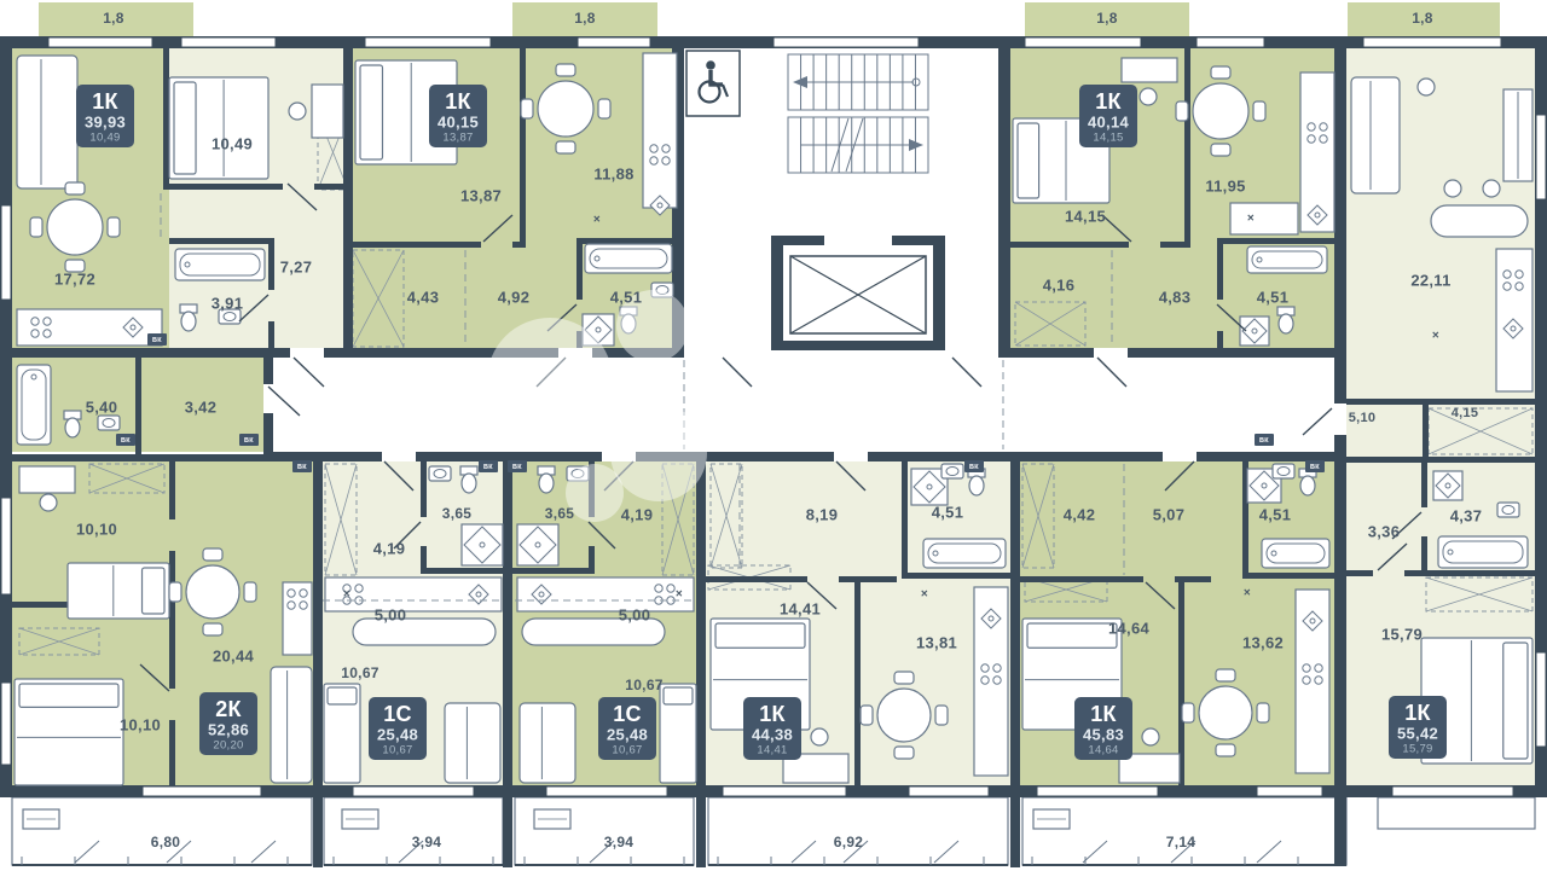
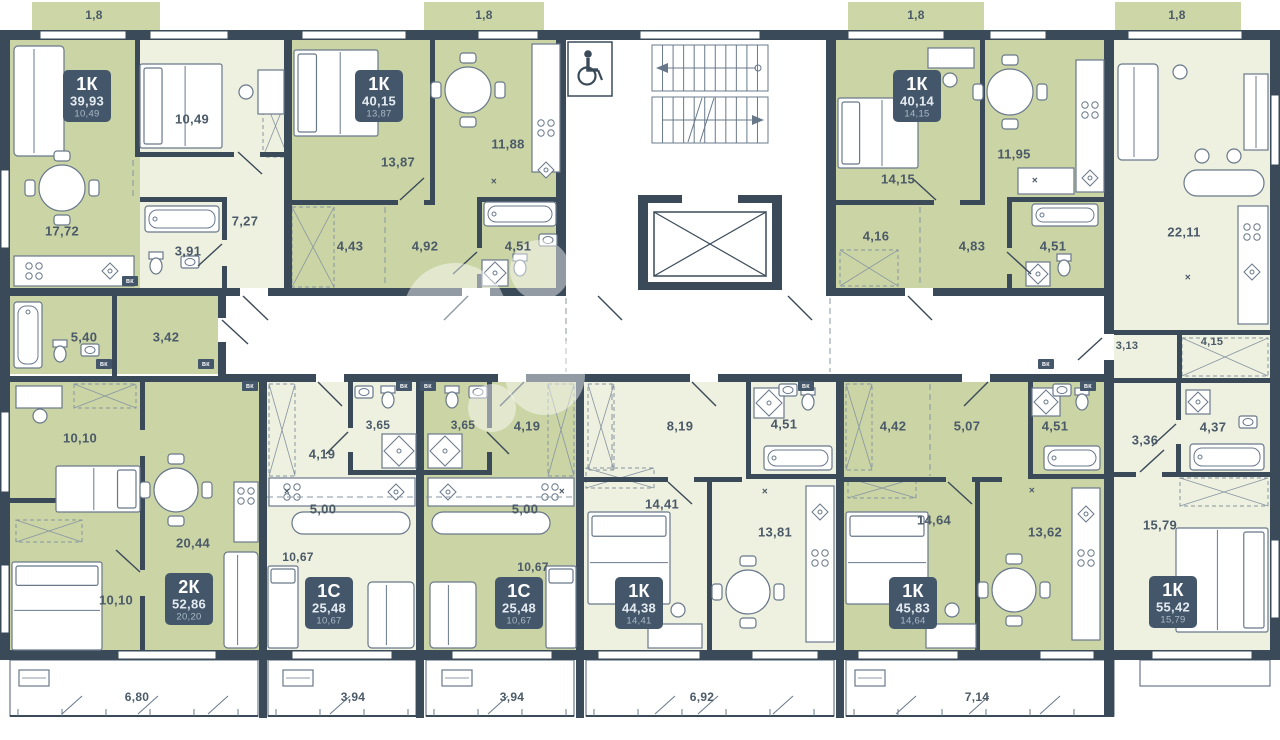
  17,72
  10,49
  3,91
  7,27
  13,87
  11,88
  4,43
  4,92
  4,51
  14,15
  11,95
  4,16
  4,83
  4,51
  22,11
- 5,10
+ 3,13
  4,15
  3,36
  4,37
  15,79
  5,40
  3,42
  10,10
  10,10
  20,44
  4,19
  3,65
  5,00
  10,67
  3,65
  4,19
  5,00
  10,67
  8,19
  4,51
  14,41
  13,81
  4,42
  5,07
  4,51
  14,64
  13,62
  1,8
  1,8
  1,8
  1,8
  6,80
  3,94
  3,94
  6,92
  7,14
  ×
  ×
  ×
  ×
  ×
  ×
  ×
  1К
  39,93
  10,49
  1К
  40,15
  13,87
  1К
  40,14
  14,15
  2К
  52,86
  20,20
  1С
  25,48
  10,67
  1С
  25,48
  10,67
  1К
  44,38
  14,41
  1К
  45,83
  14,64
  1К
  55,42
  15,79
